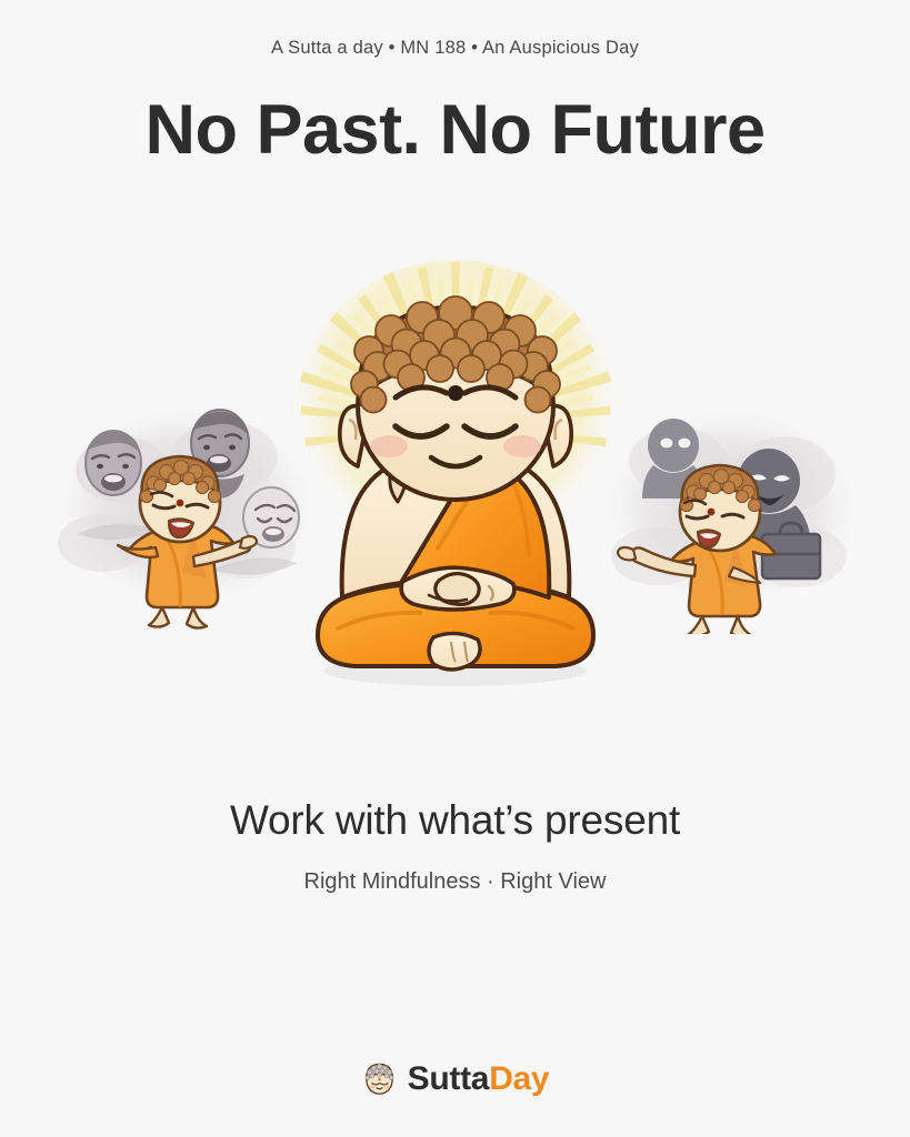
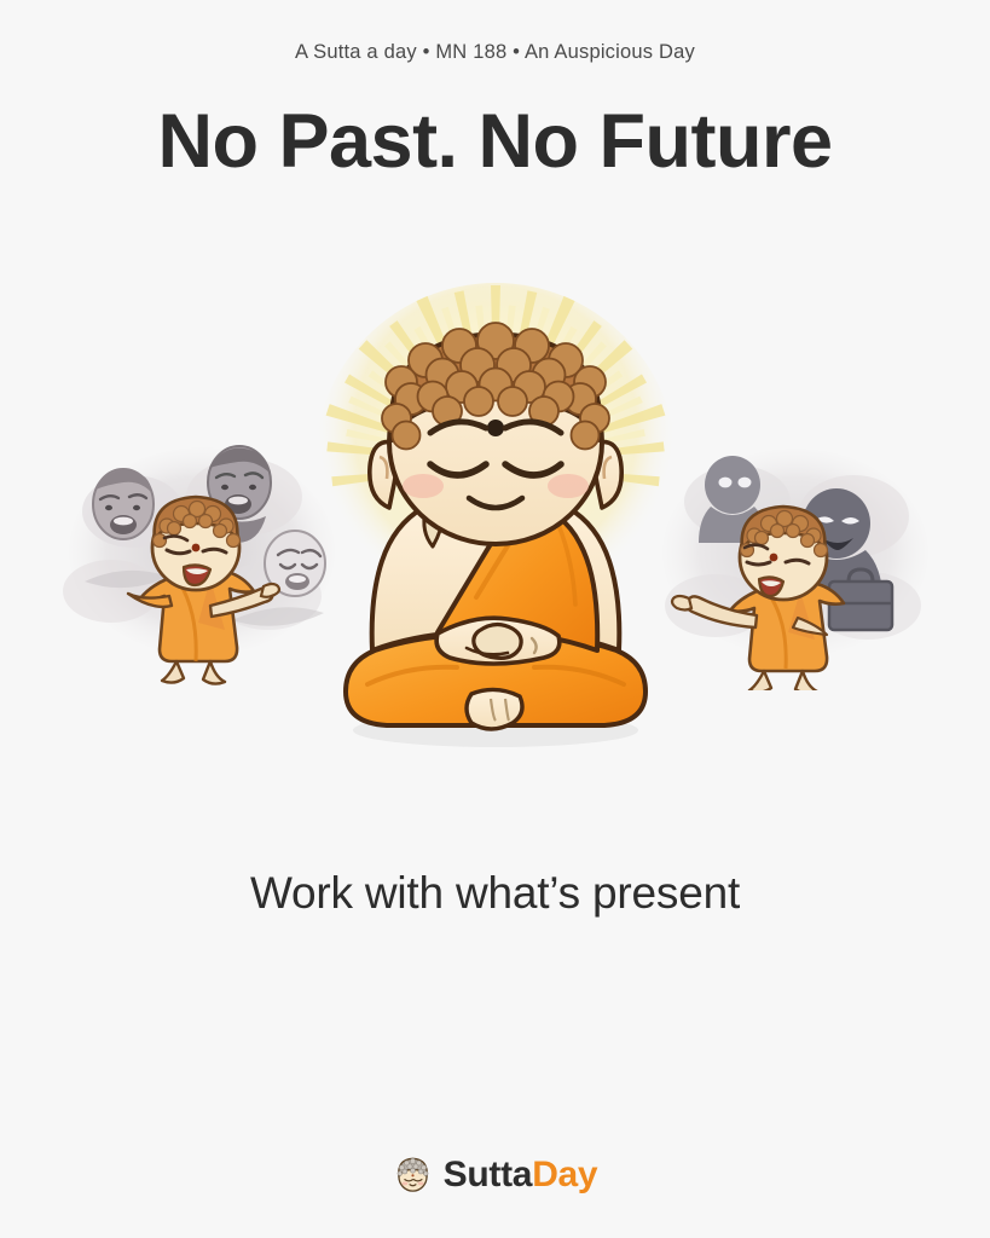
  A Sutta a day • MN 188 • An Auspicious Day
  No Past. No Future
  Work with what’s present
- Right Mindfulness · Right View
  SuttaDay
